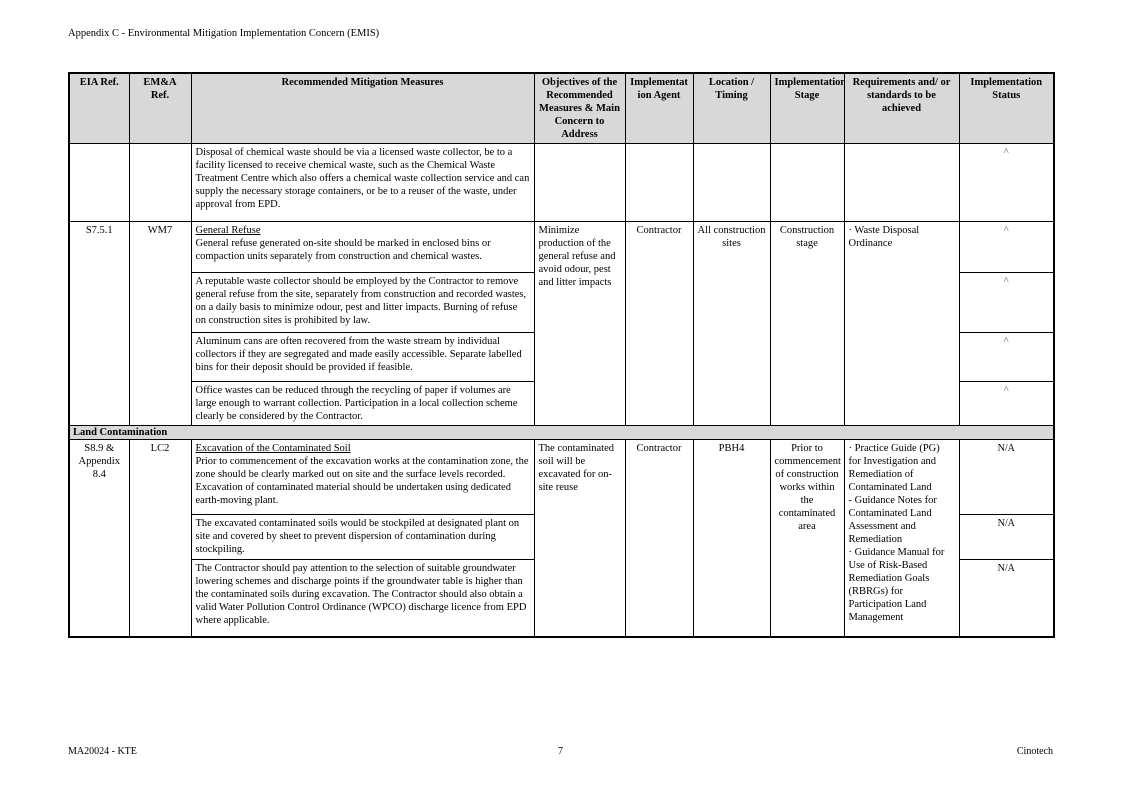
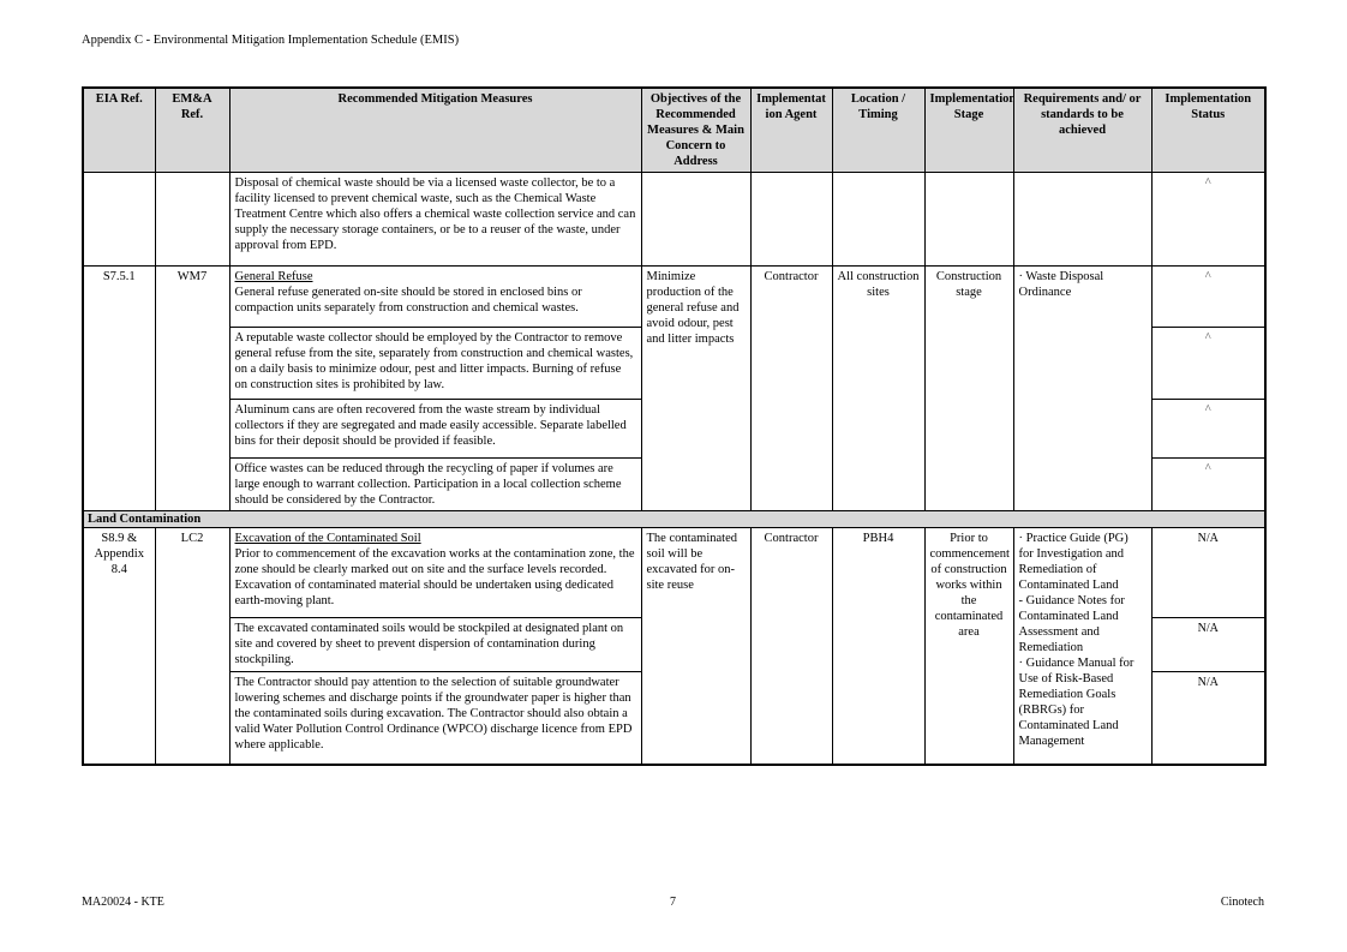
- Appendix C - Environmental Mitigation Implementation Concern (EMIS)
+ Appendix C - Environmental Mitigation Implementation Schedule (EMIS)
  EIA Ref.	EM&A Ref.	Recommended Mitigation Measures	Objectives of the Recommended Measures & Main Concern to Address	Implementation Agent	Location / Timing	Implementation Stage	Requirements and/ or standards to be achieved	Implementation Status
- 		Disposal of chemical waste should be via a licensed waste collector, be to a facility licensed to receive chemical waste, such as the Chemical Waste Treatment Centre which also offers a chemical waste collection service and can supply the necessary storage containers, or be to a reuser of the waste, under approval from EPD.						^
+ 		Disposal of chemical waste should be via a licensed waste collector, be to a facility licensed to prevent chemical waste, such as the Chemical Waste Treatment Centre which also offers a chemical waste collection service and can supply the necessary storage containers, or be to a reuser of the waste, under approval from EPD.						^
- S7.5.1	WM7	General RefuseGeneral refuse generated on-site should be marked in enclosed bins or compaction units separately from construction and chemical wastes.	Minimize production of the general refuse and avoid odour, pest and litter impacts	Contractor	All construction sites	Construction stage	· Waste Disposal Ordinance	^
+ S7.5.1	WM7	General RefuseGeneral refuse generated on-site should be stored in enclosed bins or compaction units separately from construction and chemical wastes.	Minimize production of the general refuse and avoid odour, pest and litter impacts	Contractor	All construction sites	Construction stage	· Waste Disposal Ordinance	^
- A reputable waste collector should be employed by the Contractor to remove general refuse from the site, separately from construction and recorded wastes, on a daily basis to minimize odour, pest and litter impacts. Burning of refuse on construction sites is prohibited by law.	^
+ A reputable waste collector should be employed by the Contractor to remove general refuse from the site, separately from construction and chemical wastes, on a daily basis to minimize odour, pest and litter impacts. Burning of refuse on construction sites is prohibited by law.	^
  Aluminum cans are often recovered from the waste stream by individual collectors if they are segregated and made easily accessible. Separate labelled bins for their deposit should be provided if feasible.	^
- Office wastes can be reduced through the recycling of paper if volumes are large enough to warrant collection. Participation in a local collection scheme clearly be considered by the Contractor.	^
+ Office wastes can be reduced through the recycling of paper if volumes are large enough to warrant collection. Participation in a local collection scheme should be considered by the Contractor.	^
  Land Contamination
- S8.9 & Appendix 8.4	LC2	Excavation of the Contaminated SoilPrior to commencement of the excavation works at the contamination zone, the zone should be clearly marked out on site and the surface levels recorded. Excavation of contaminated material should be undertaken using dedicated earth-moving plant.	The contaminated soil will be excavated for on-site reuse	Contractor	PBH4	Prior to commencement of construction works within the contaminated area	· Practice Guide (PG) for Investigation and Remediation of Contaminated Land - Guidance Notes for Contaminated Land Assessment and Remediation · Guidance Manual for Use of Risk-Based Remediation Goals (RBRGs) for Participation Land Management	N/A
+ S8.9 & Appendix 8.4	LC2	Excavation of the Contaminated SoilPrior to commencement of the excavation works at the contamination zone, the zone should be clearly marked out on site and the surface levels recorded. Excavation of contaminated material should be undertaken using dedicated earth-moving plant.	The contaminated soil will be excavated for on-site reuse	Contractor	PBH4	Prior to commencement of construction works within the contaminated area	· Practice Guide (PG) for Investigation and Remediation of Contaminated Land - Guidance Notes for Contaminated Land Assessment and Remediation · Guidance Manual for Use of Risk-Based Remediation Goals (RBRGs) for Contaminated Land Management	N/A
  The excavated contaminated soils would be stockpiled at designated plant on site and covered by sheet to prevent dispersion of contamination during stockpiling.	N/A
- The Contractor should pay attention to the selection of suitable groundwater lowering schemes and discharge points if the groundwater table is higher than the contaminated soils during excavation. The Contractor should also obtain a valid Water Pollution Control Ordinance (WPCO) discharge licence from EPD where applicable.	N/A
+ The Contractor should pay attention to the selection of suitable groundwater lowering schemes and discharge points if the groundwater paper is higher than the contaminated soils during excavation. The Contractor should also obtain a valid Water Pollution Control Ordinance (WPCO) discharge licence from EPD where applicable.	N/A
  MA20024 - KTE
  7
  Cinotech
